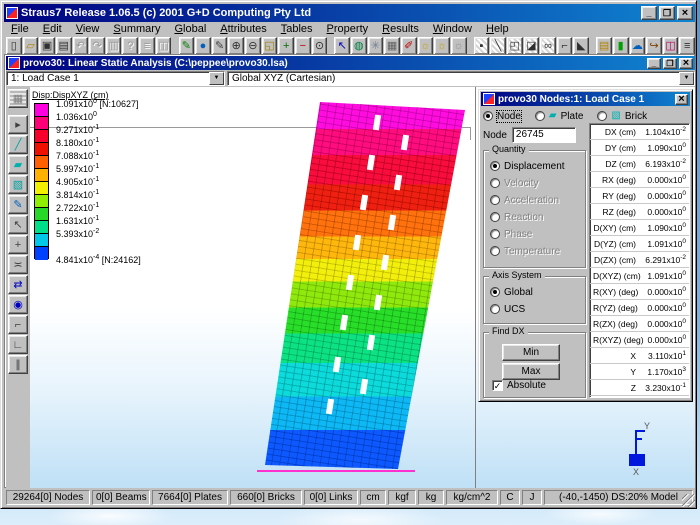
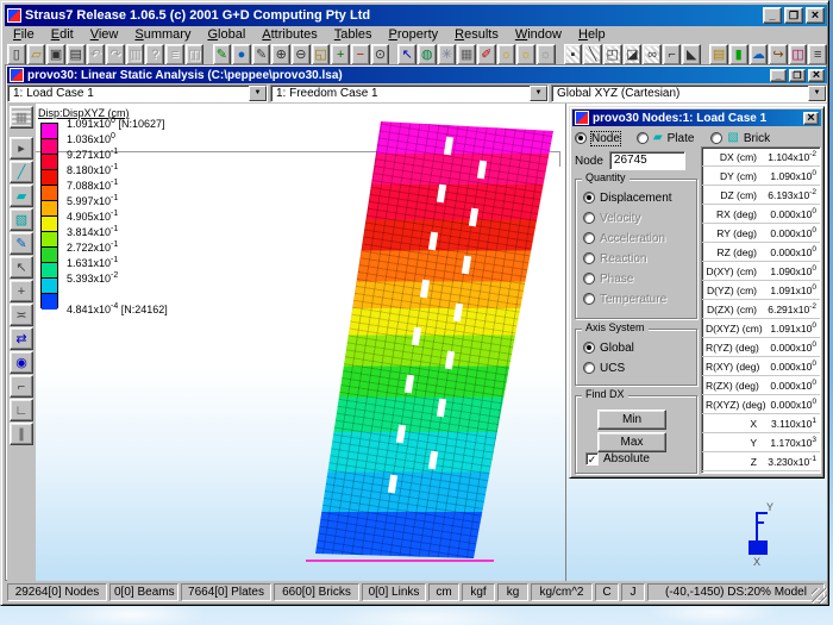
  Straus7 Release 1.06.5 (c) 2001 G+D Computing Pty Ltd
  File
  Edit
  View
  Summary
  Global
  Attributes
  Tables
  Property
  Results
  Window
  Help
  ▯
  ▱
  ▣
  ▤
  ↶
  ↷
  ▥
  ?
  ≡
  ◫
  ✎
  ●
  ✎
  ⊕
  ⊖
  ◱
  +
  −
  ⊙
  ↖
  ◍
  ✳
  ▦
  ✐
  ☼
  ☼
  ☼
  ▪
  ╲
  ◰
  ◪
  ∞
  ⌐
  ◣
  ▤
  ▮
  ☁
  ↪
  ◫
  ≡
  provo30: Linear Static Analysis (C:\peppee\provo30.lsa)
  1: Load Case 1
+ 1: Freedom Case 1
  Global XYZ (Cartesian)
  Disp:DispXYZ (cm)
  1.091x10 [N:10627]
  1.036x10
  9.271x10
  8.180x10
  7.088x10
  5.997x10
  4.905x10
  3.814x10
  2.722x10
  1.631x10
  5.393x10
  4.841x10 [N:24162]
  Y
  X
  ▦
  ▸
  ╱
  ▰
  ▧
  ✎
  ↖
  +
  ≍
  ⇄
  ◉
  ⌐
  ∟
  ∥
  provo30 Nodes:1: Load Case 1
  Node
  ▰
  Plate
  ▧
  Brick
  Node
  26745
  Quantity
  Displacement
  Velocity
  Acceleration
  Reaction
  Phase
  Temperature
  Axis System
  Global
  UCS
  Find DX
  Min
  Max
  ✓
  Absolute
  DX (cm)
  1.104x10
  DY (cm)
  1.090x10
  DZ (cm)
  6.193x10
  RX (deg)
  0.000x10
  RY (deg)
  0.000x10
  RZ (deg)
  0.000x10
  D(XY) (cm)
  1.090x10
  D(YZ) (cm)
  1.091x10
  D(ZX) (cm)
  6.291x10
  D(XYZ) (cm)
  1.091x10
- R(XY) (deg)
+ R(YZ) (deg)
  0.000x10
- R(YZ) (deg)
+ R(XY) (deg)
  0.000x10
  R(ZX) (deg)
  0.000x10
  R(XYZ) (deg)
  0.000x10
  X
  3.110x10
  Y
  1.170x10
  Z
  3.230x10
  29264[0] Nodes
  0[0] Beams
  7664[0] Plates
  660[0] Bricks
  0[0] Links
  cm
  kgf
  kg
  kg/cm^2
  C
  J
  (-40,-1450) DS:20% Model
